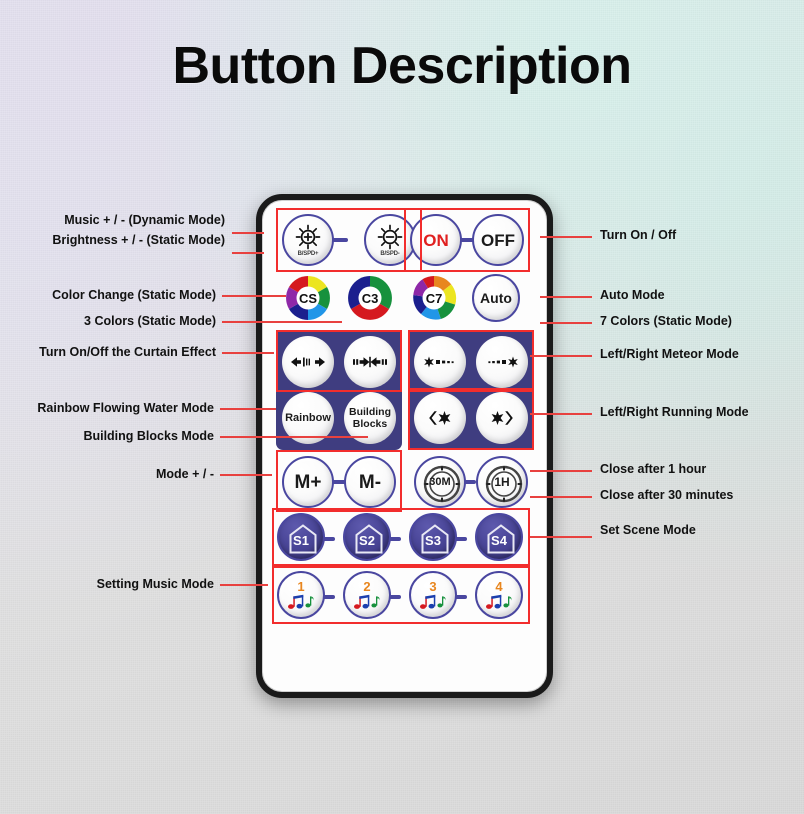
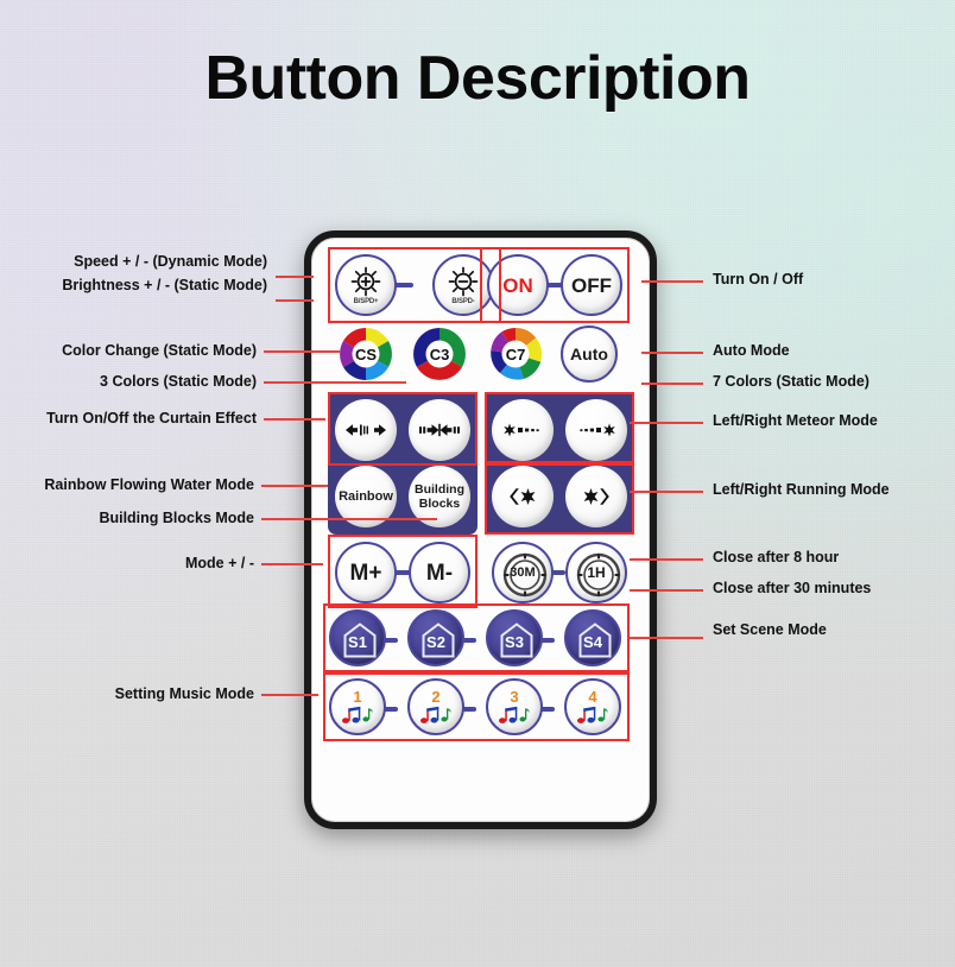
  Button Description
  ON
  OFF
  CS
  C3
  C7
  Auto
  Rainbow
  Building
  Blocks
  M+
  M-
  30M
  1H
  S1
  S2
  S3
  S4
  1
  2
  3
  4
- Music + / - (Dynamic Mode)
+ Speed + / - (Dynamic Mode)
  Brightness + / - (Static Mode)
  Color Change (Static Mode)
  3 Colors (Static Mode)
  Turn On/Off the Curtain Effect
  Rainbow Flowing Water Mode
  Building Blocks Mode
  Mode + / -
  Setting Music Mode
  Turn On / Off
  Auto Mode
  7 Colors (Static Mode)
  Left/Right Meteor Mode
  Left/Right Running Mode
- Close after 1 hour
+ Close after 8 hour
  Close after 30 minutes
  Set Scene Mode
